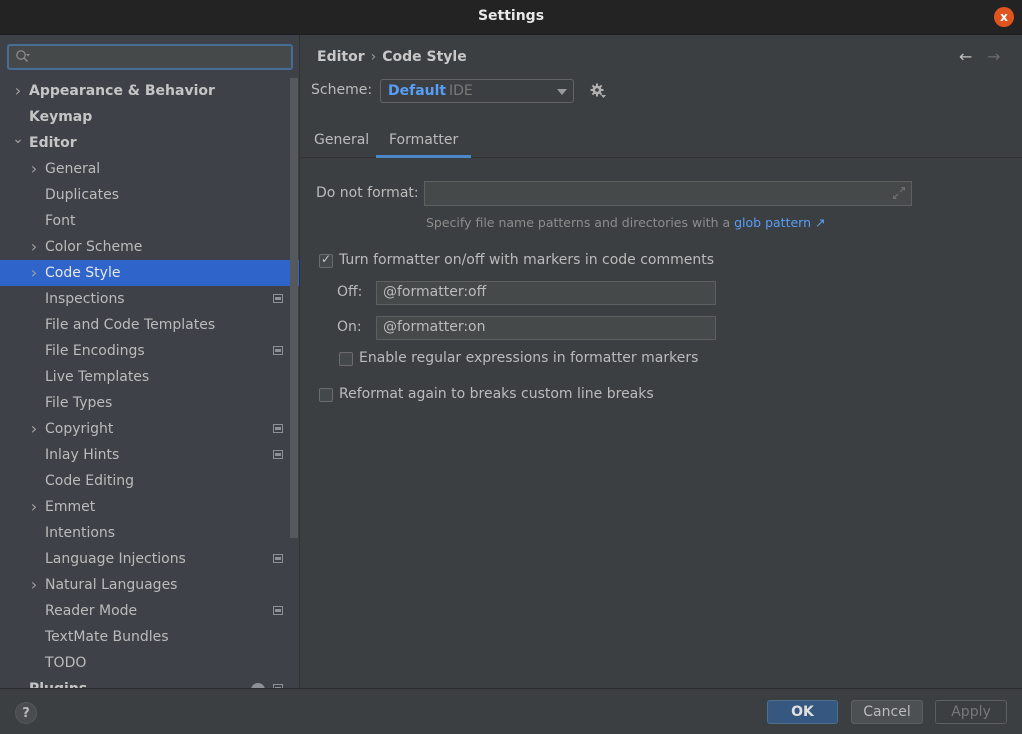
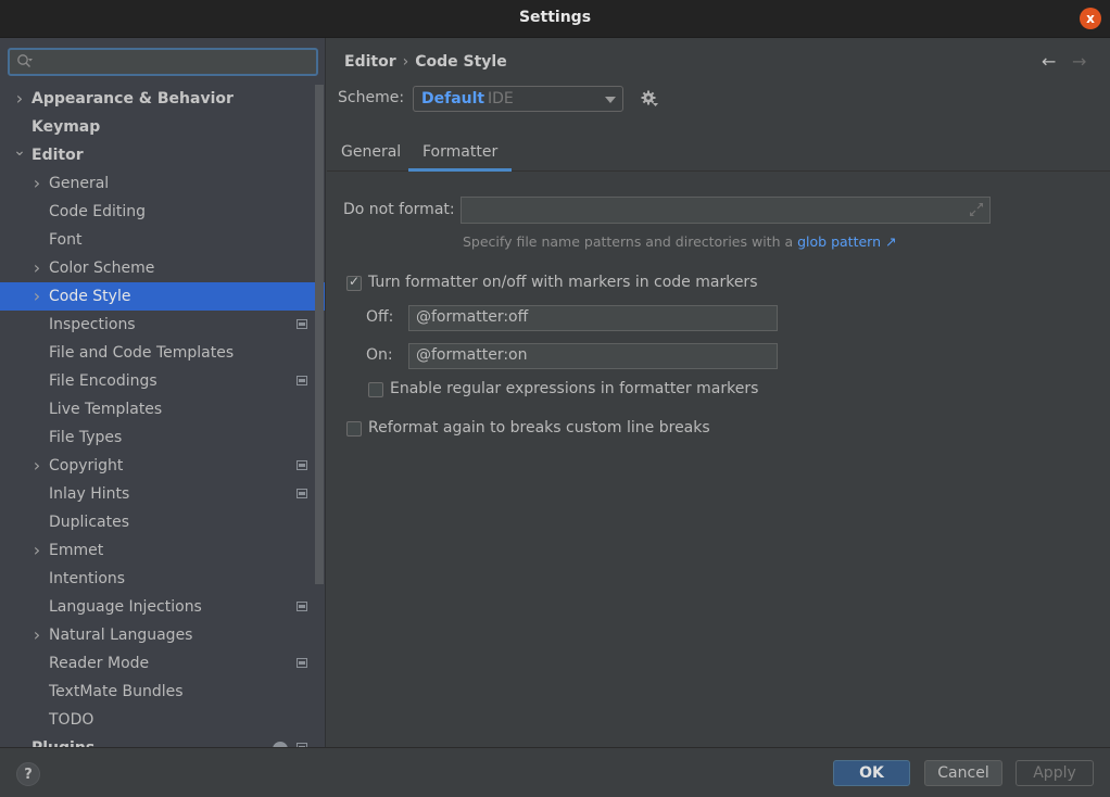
  Settings
  x
  ›
  Appearance & Behavior
  Keymap
  ⌄
  Editor
  ›
  General
- Duplicates
+ Code Editing
  Font
  ›
  Color Scheme
  ›
  Code Style
  Inspections
  File and Code Templates
  File Encodings
  Live Templates
  File Types
  ›
  Copyright
  Inlay Hints
- Code Editing
+ Duplicates
  ›
  Emmet
  Intentions
  Language Injections
  ›
  Natural Languages
  Reader Mode
  TextMate Bundles
  TODO
  Editor › Code Style
  ←
  →
  Scheme:
  Default
  IDE
  General
  Formatter
  Do not format:
  Specify file name patterns and directories with a glob pattern ↗
- Turn formatter on/off with markers in code comments
+ Turn formatter on/off with markers in code markers
  Off:
  @formatter:off
  On:
  @formatter:on
  Enable regular expressions in formatter markers
  Reformat again to breaks custom line breaks
  ?
  OK
  Cancel
  Apply
